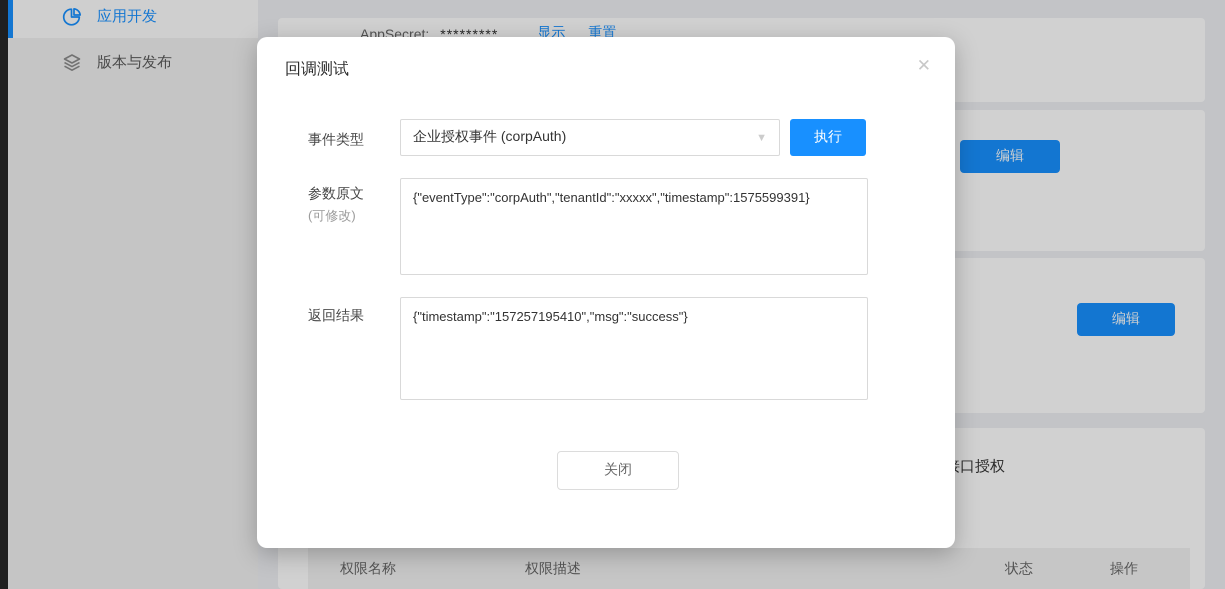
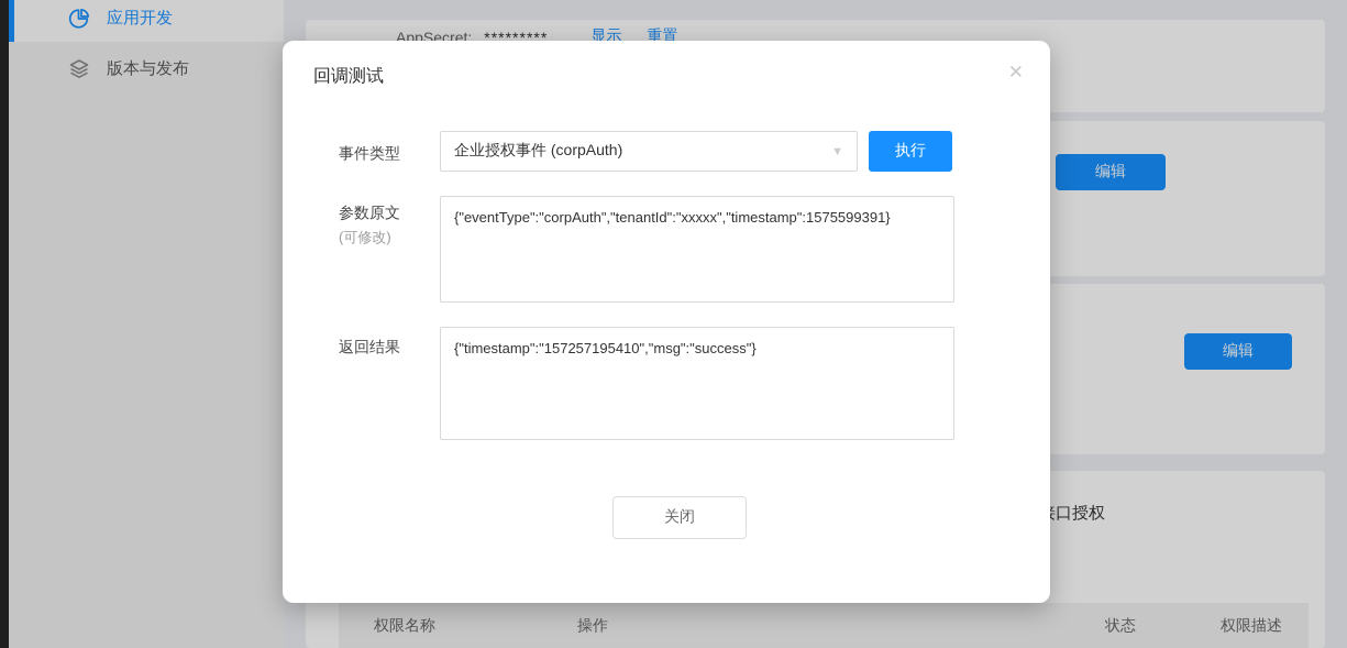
  应用开发
  版本与发布
  AppSecret:
  *********
  显示
  重置
  编辑
  编辑
  口授权
  权限名称
- 权限描述
+ 操作
  状态
- 操作
+ 权限描述
  回调测试
  ✕
  事件类型
  企业授权事件 (corpAuth)
  ▼
  执行
  参数原文
  (可修改)
  {"eventType":"corpAuth","tenantId":"xxxxx","timestamp":1575599391}
  返回结果
  {"timestamp":"157257195410","msg":"success"}
  关闭
